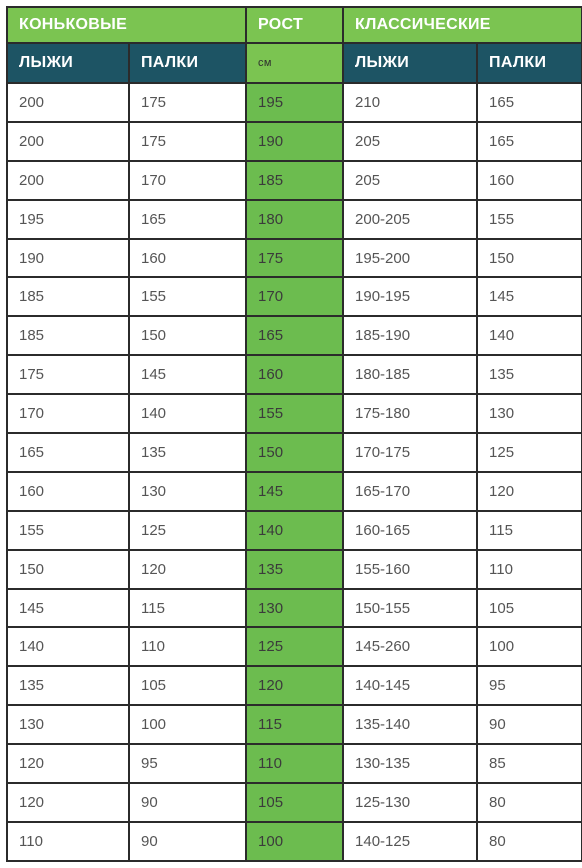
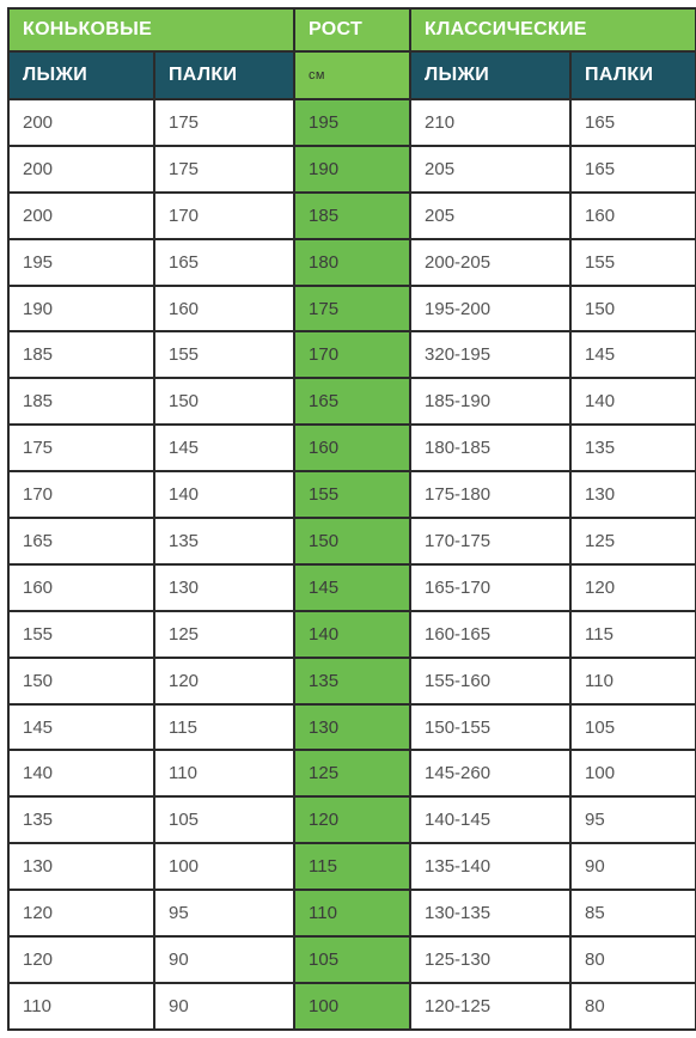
  КОНЬКОВЫЕ	РОСТ	КЛАССИЧЕСКИЕ
  ЛЫЖИ	ПАЛКИ	см	ЛЫЖИ	ПАЛКИ
  200	175	195	210	165
  200	175	190	205	165
  200	170	185	205	160
  195	165	180	200-205	155
  190	160	175	195-200	150
- 185	155	170	190-195	145
+ 185	155	170	320-195	145
  185	150	165	185-190	140
  175	145	160	180-185	135
  170	140	155	175-180	130
  165	135	150	170-175	125
  160	130	145	165-170	120
  155	125	140	160-165	115
  150	120	135	155-160	110
  145	115	130	150-155	105
  140	110	125	145-260	100
  135	105	120	140-145	95
  130	100	115	135-140	90
  120	95	110	130-135	85
  120	90	105	125-130	80
- 110	90	100	140-125	80
+ 110	90	100	120-125	80
